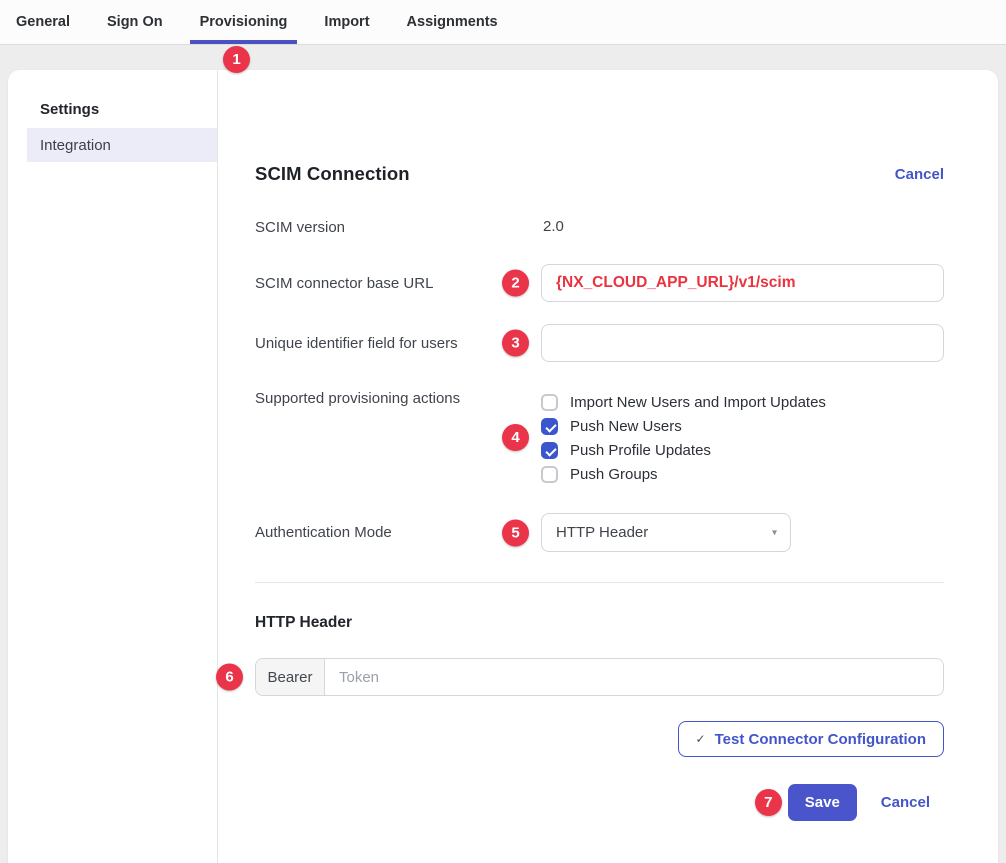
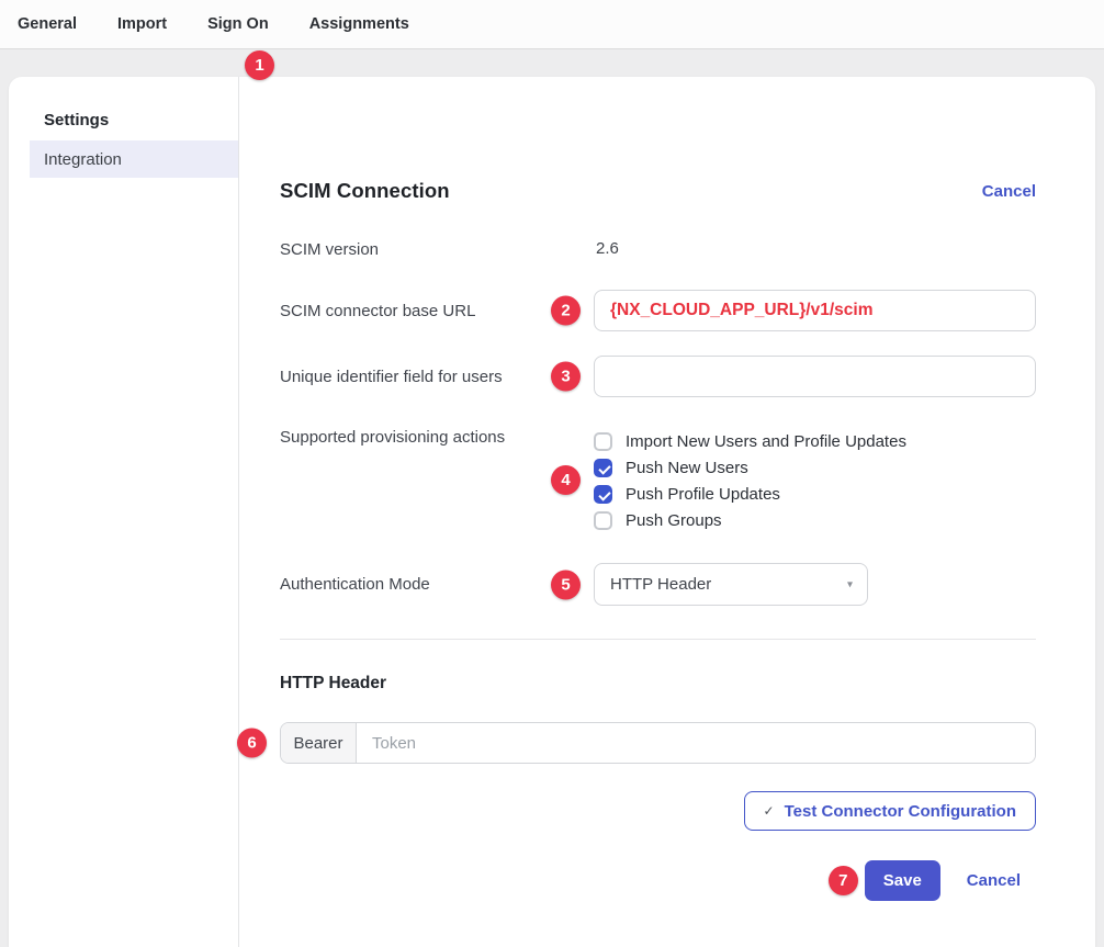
  General
- Sign On
+ Import
- Provisioning
- Import
+ Sign On
  Assignments
  1
  Settings
  Integration
  SCIM Connection
  Cancel
  SCIM version
- 2.0
+ 2.6
  SCIM connector base URL
  2
  {NX_CLOUD_APP_URL}/v1/scim
  Unique identifier field for users
  3
  Supported provisioning actions
  4
- Import New Users and Import Updates
+ Import New Users and Profile Updates
  Push New Users
  Push Profile Updates
  Push Groups
  Authentication Mode
  5
  HTTP Header
  ▾
  HTTP Header
  6
  Bearer
  Token
  ✓
  Test Connector Configuration
  7
  Save
  Cancel
